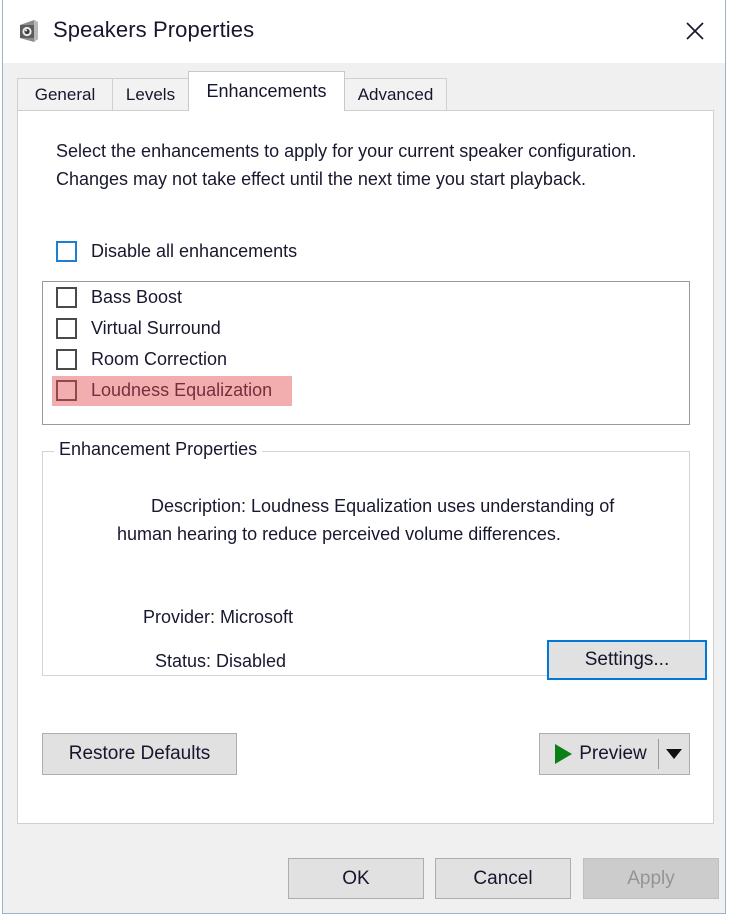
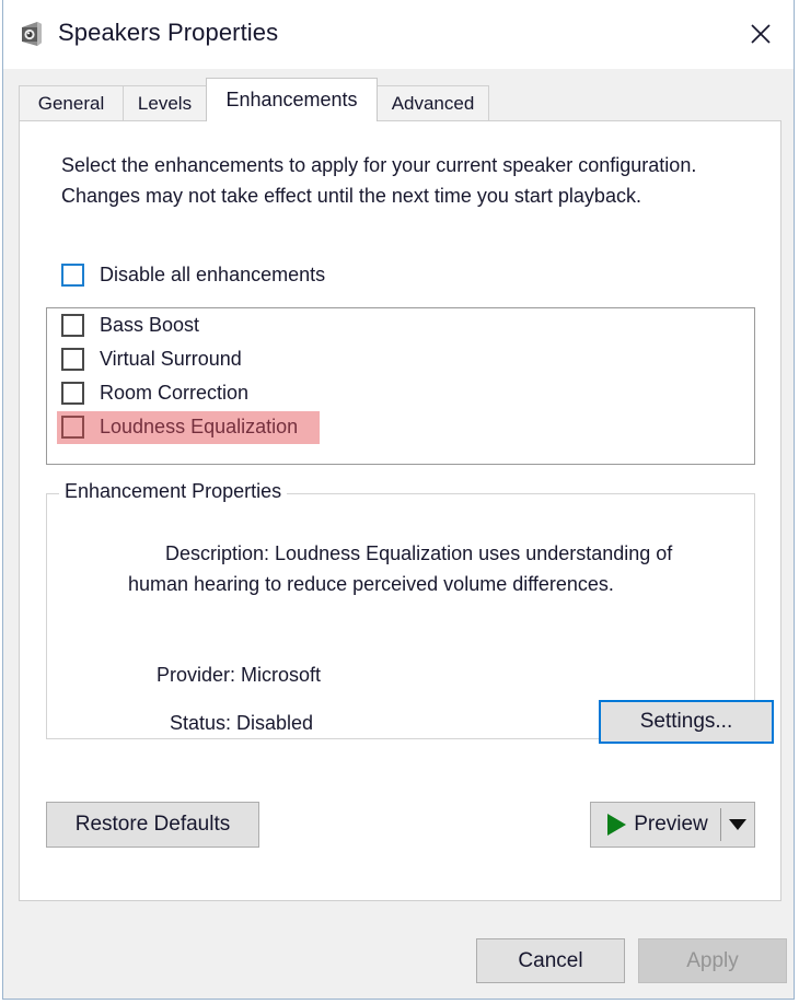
  Speakers Properties
  General
  Levels
  Enhancements
  Advanced
  Select the enhancements to apply for your current speaker configuration. Changes may not take effect until the next time you start playback.
  Disable all enhancements
  Bass Boost
  Virtual Surround
  Room Correction
  Loudness Equalization
  Enhancement Properties
  Description: Loudness Equalization uses understanding of human hearing to reduce perceived volume differences.
  Provider: Microsoft
  Status: Disabled
  Settings...
  Restore Defaults
  Preview
- OK
  Cancel
  Apply
